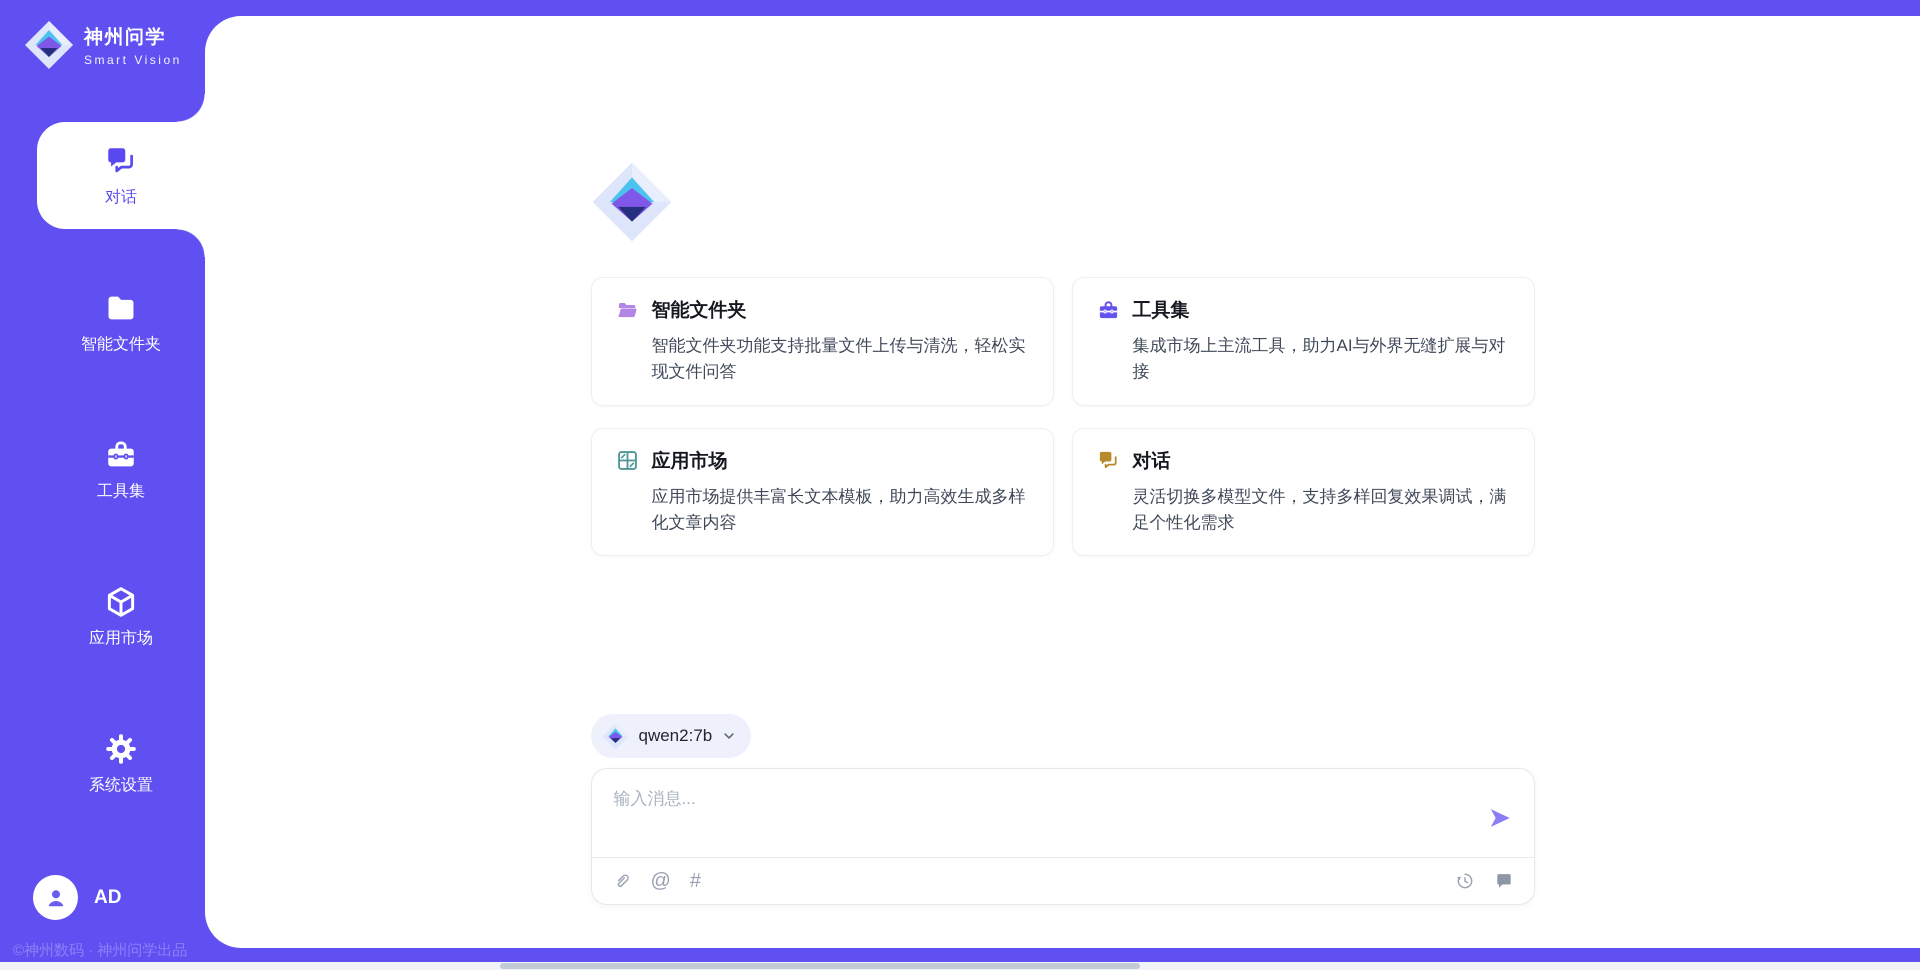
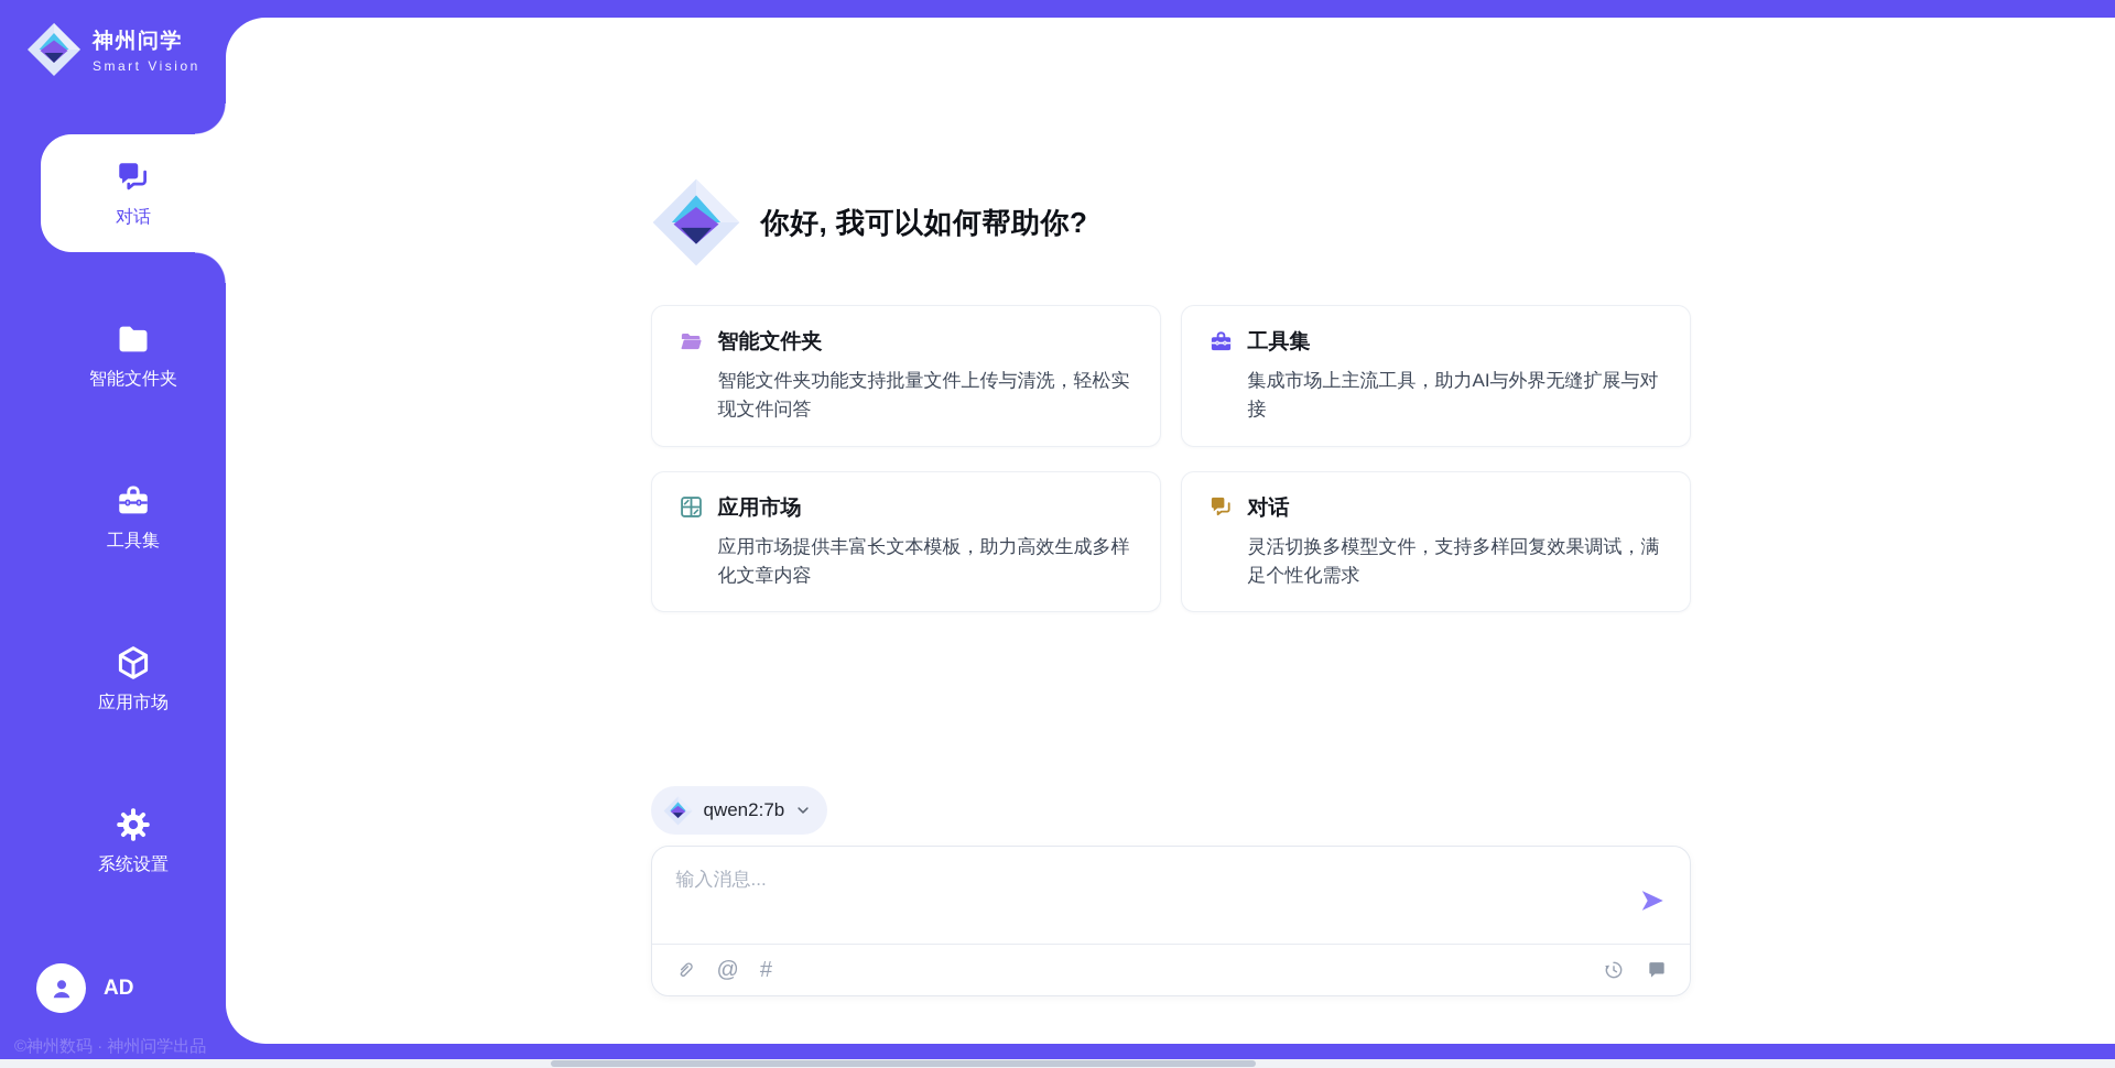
  神州问学
  Smart Vision
  对话
  智能文件夹
  工具集
  应用市场
  系统设置
  AD
  ©神州数码 · 神州问学出品
+ 你好, 我可以如何帮助你?
  智能文件夹
  智能文件夹功能支持批量文件上传与清洗，轻松实现文件问答
  工具集
  集成市场上主流工具，助力AI与外界无缝扩展与对接
  应用市场
  应用市场提供丰富长文本模板，助力高效生成多样化文章内容
  对话
  灵活切换多模型文件，支持多样回复效果调试，满足个性化需求
  qwen2:7b
  输入消息...
  @
  #
